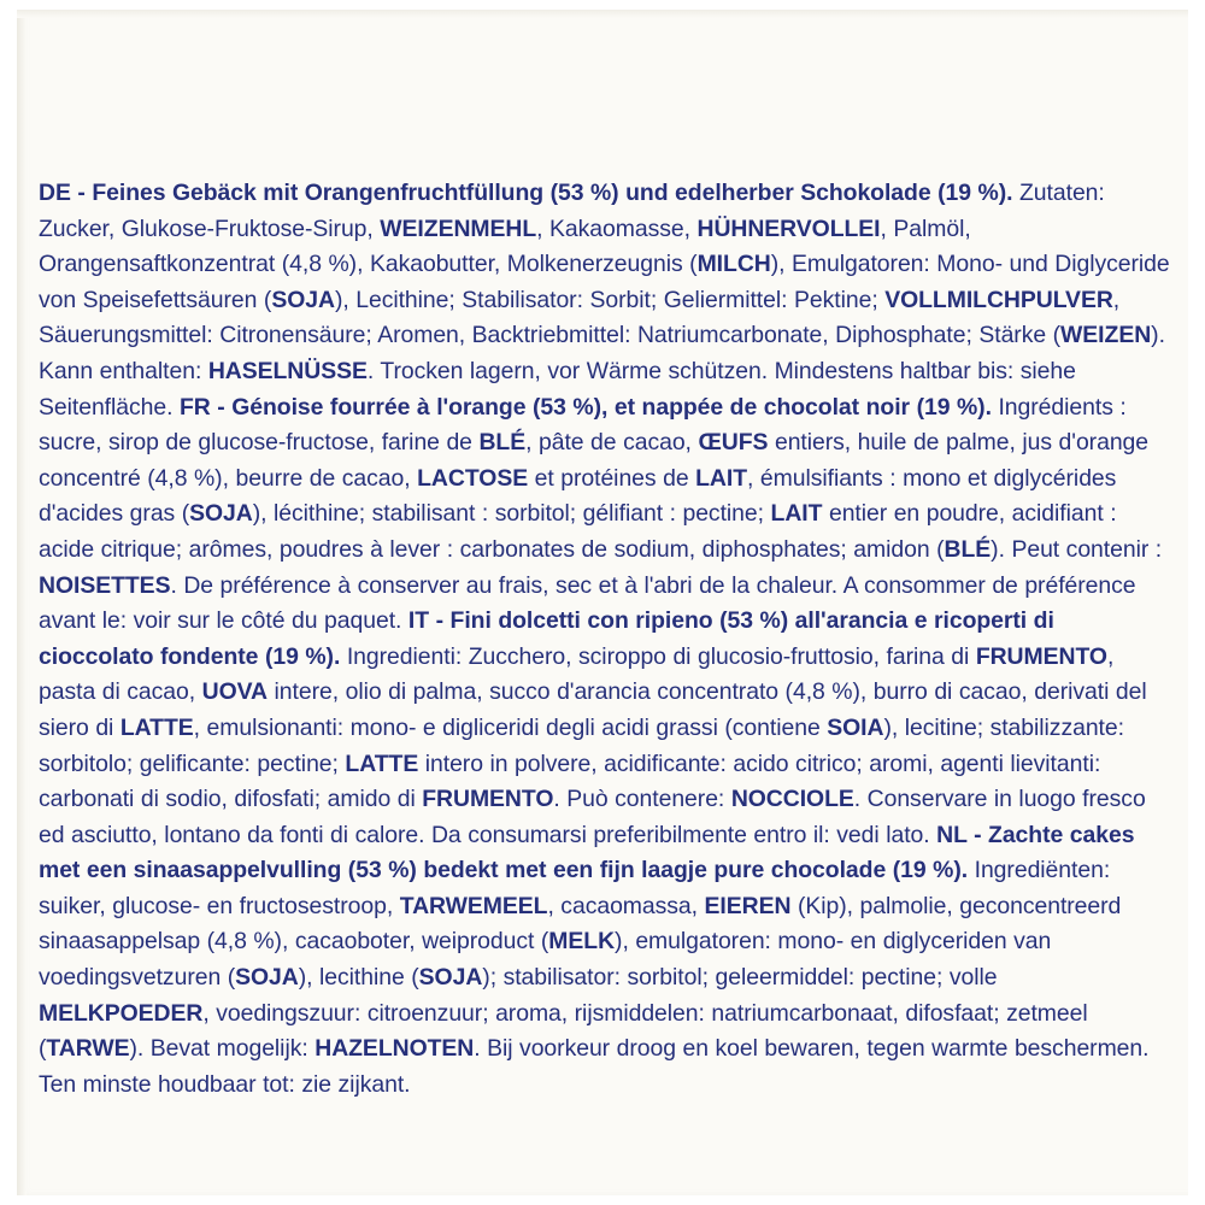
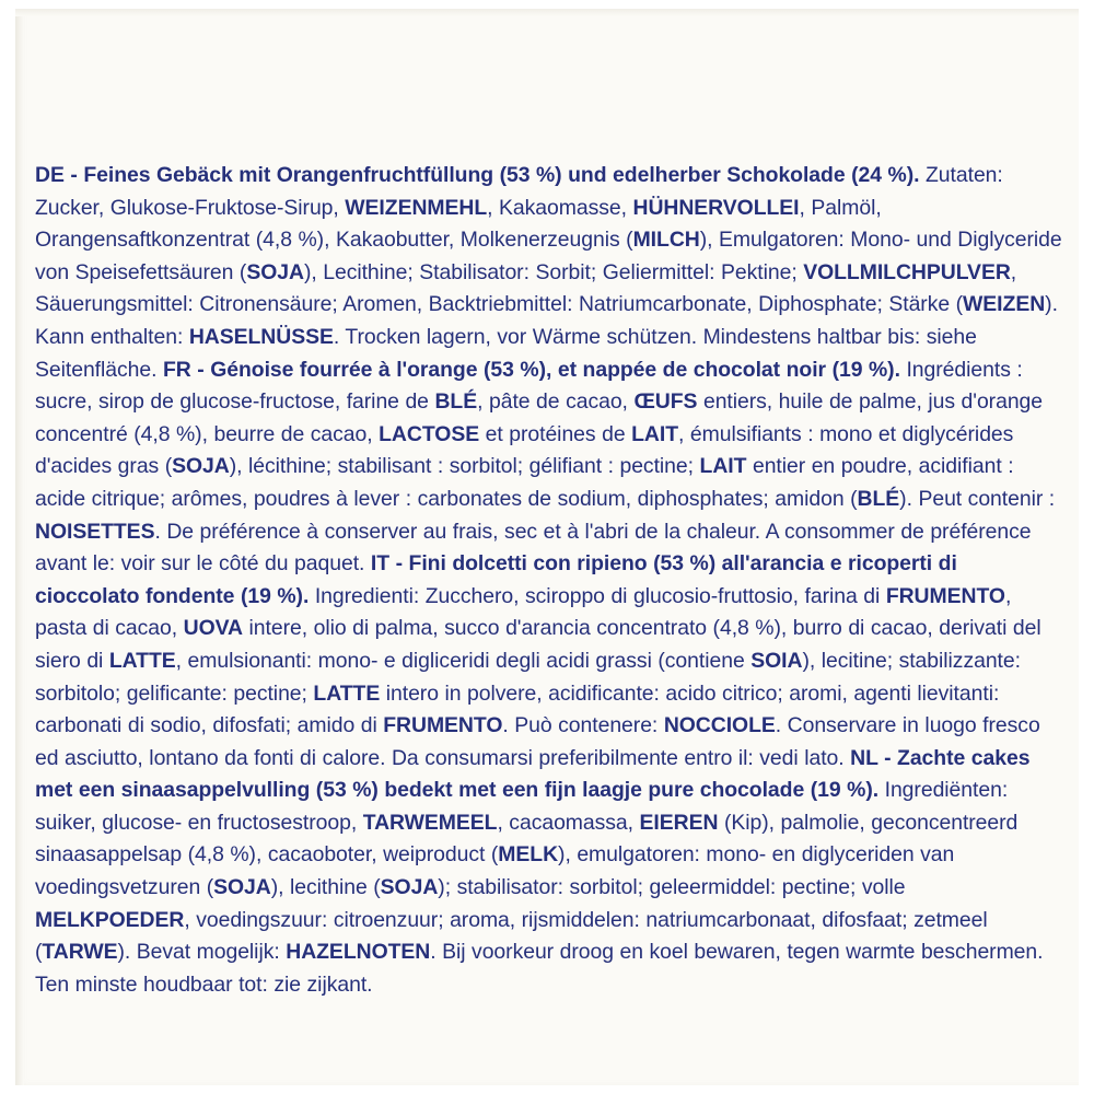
- DE - Feines Gebäck mit Orangenfruchtfüllung (53 %) und edelherber Schokolade (19 %). Zutaten: Zucker, Glukose-Fruktose-Sirup, WEIZENMEHL, Kakaomasse, HÜHNERVOLLEI, Palmöl, Orangensaftkonzentrat (4,8 %), Kakaobutter, Molkenerzeugnis (MILCH), Emulgatoren: Mono- und Diglyceride von Speisefettsäuren (SOJA), Lecithine; Stabilisator: Sorbit; Geliermittel: Pektine; VOLLMILCHPULVER, Säuerungsmittel: Citronensäure; Aromen, Backtriebmittel: Natriumcarbonate, Diphosphate; Stärke (WEIZEN). Kann enthalten: HASELNÜSSE. Trocken lagern, vor Wärme schützen. Mindestens haltbar bis: siehe Seitenfläche. FR - Génoise fourrée à l'orange (53 %), et nappée de chocolat noir (19 %). Ingrédients : sucre, sirop de glucose-fructose, farine de BLÉ, pâte de cacao, ŒUFS entiers, huile de palme, jus d'orange concentré (4,8 %), beurre de cacao, LACTOSE et protéines de LAIT, émulsifiants : mono et diglycérides d'acides gras (SOJA), lécithine; stabilisant : sorbitol; gélifiant : pectine; LAIT entier en poudre, acidifiant : acide citrique; arômes, poudres à lever : carbonates de sodium, diphosphates; amidon (BLÉ). Peut contenir : NOISETTES. De préférence à conserver au frais, sec et à l'abri de la chaleur. A consommer de préférence avant le: voir sur le côté du paquet. IT - Fini dolcetti con ripieno (53 %) all'arancia e ricoperti di cioccolato fondente (19 %). Ingredienti: Zucchero, sciroppo di glucosio-fruttosio, farina di FRUMENTO, pasta di cacao, UOVA intere, olio di palma, succo d'arancia concentrato (4,8 %), burro di cacao, derivati del siero di LATTE, emulsionanti: mono- e digliceridi degli acidi grassi (contiene SOIA), lecitine; stabilizzante: sorbitolo; gelificante: pectine; LATTE intero in polvere, acidificante: acido citrico; aromi, agenti lievitanti: carbonati di sodio, difosfati; amido di FRUMENTO. Può contenere: NOCCIOLE. Conservare in luogo fresco ed asciutto, lontano da fonti di calore. Da consumarsi preferibilmente entro il: vedi lato. NL - Zachte cakes met een sinaasappelvulling (53 %) bedekt met een fijn laagje pure chocolade (19 %). Ingrediënten: suiker, glucose- en fructosestroop, TARWEMEEL, cacaomassa, EIEREN (Kip), palmolie, geconcentreerd sinaasappelsap (4,8 %), cacaoboter, weiproduct (MELK), emulgatoren: mono- en diglyceriden van voedingsvetzuren (SOJA), lecithine (SOJA); stabilisator: sorbitol; geleermiddel: pectine; volle MELKPOEDER, voedingszuur: citroenzuur; aroma, rijsmiddelen: natriumcarbonaat, difosfaat; zetmeel (TARWE). Bevat mogelijk: HAZELNOTEN. Bij voorkeur droog en koel bewaren, tegen warmte beschermen. Ten minste houdbaar tot: zie zijkant.
+ DE - Feines Gebäck mit Orangenfruchtfüllung (53 %) und edelherber Schokolade (24 %). Zutaten: Zucker, Glukose-Fruktose-Sirup, WEIZENMEHL, Kakaomasse, HÜHNERVOLLEI, Palmöl, Orangensaftkonzentrat (4,8 %), Kakaobutter, Molkenerzeugnis (MILCH), Emulgatoren: Mono- und Diglyceride von Speisefettsäuren (SOJA), Lecithine; Stabilisator: Sorbit; Geliermittel: Pektine; VOLLMILCHPULVER, Säuerungsmittel: Citronensäure; Aromen, Backtriebmittel: Natriumcarbonate, Diphosphate; Stärke (WEIZEN). Kann enthalten: HASELNÜSSE. Trocken lagern, vor Wärme schützen. Mindestens haltbar bis: siehe Seitenfläche. FR - Génoise fourrée à l'orange (53 %), et nappée de chocolat noir (19 %). Ingrédients : sucre, sirop de glucose-fructose, farine de BLÉ, pâte de cacao, ŒUFS entiers, huile de palme, jus d'orange concentré (4,8 %), beurre de cacao, LACTOSE et protéines de LAIT, émulsifiants : mono et diglycérides d'acides gras (SOJA), lécithine; stabilisant : sorbitol; gélifiant : pectine; LAIT entier en poudre, acidifiant : acide citrique; arômes, poudres à lever : carbonates de sodium, diphosphates; amidon (BLÉ). Peut contenir : NOISETTES. De préférence à conserver au frais, sec et à l'abri de la chaleur. A consommer de préférence avant le: voir sur le côté du paquet. IT - Fini dolcetti con ripieno (53 %) all'arancia e ricoperti di cioccolato fondente (19 %). Ingredienti: Zucchero, sciroppo di glucosio-fruttosio, farina di FRUMENTO, pasta di cacao, UOVA intere, olio di palma, succo d'arancia concentrato (4,8 %), burro di cacao, derivati del siero di LATTE, emulsionanti: mono- e digliceridi degli acidi grassi (contiene SOIA), lecitine; stabilizzante: sorbitolo; gelificante: pectine; LATTE intero in polvere, acidificante: acido citrico; aromi, agenti lievitanti: carbonati di sodio, difosfati; amido di FRUMENTO. Può contenere: NOCCIOLE. Conservare in luogo fresco ed asciutto, lontano da fonti di calore. Da consumarsi preferibilmente entro il: vedi lato. NL - Zachte cakes met een sinaasappelvulling (53 %) bedekt met een fijn laagje pure chocolade (19 %). Ingrediënten: suiker, glucose- en fructosestroop, TARWEMEEL, cacaomassa, EIEREN (Kip), palmolie, geconcentreerd sinaasappelsap (4,8 %), cacaoboter, weiproduct (MELK), emulgatoren: mono- en diglyceriden van voedingsvetzuren (SOJA), lecithine (SOJA); stabilisator: sorbitol; geleermiddel: pectine; volle MELKPOEDER, voedingszuur: citroenzuur; aroma, rijsmiddelen: natriumcarbonaat, difosfaat; zetmeel (TARWE). Bevat mogelijk: HAZELNOTEN. Bij voorkeur droog en koel bewaren, tegen warmte beschermen. Ten minste houdbaar tot: zie zijkant.
